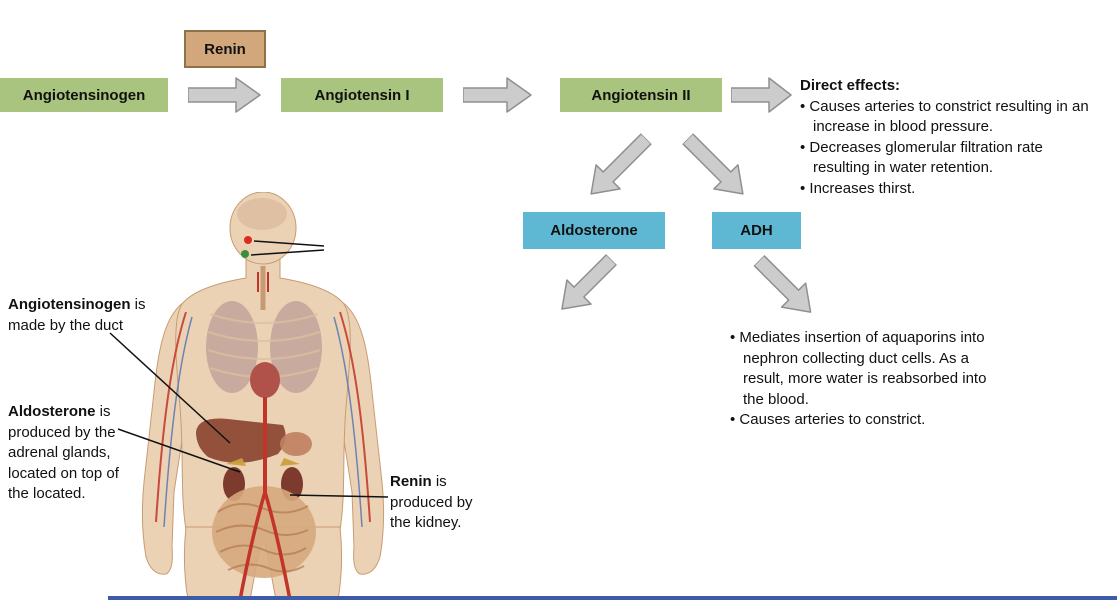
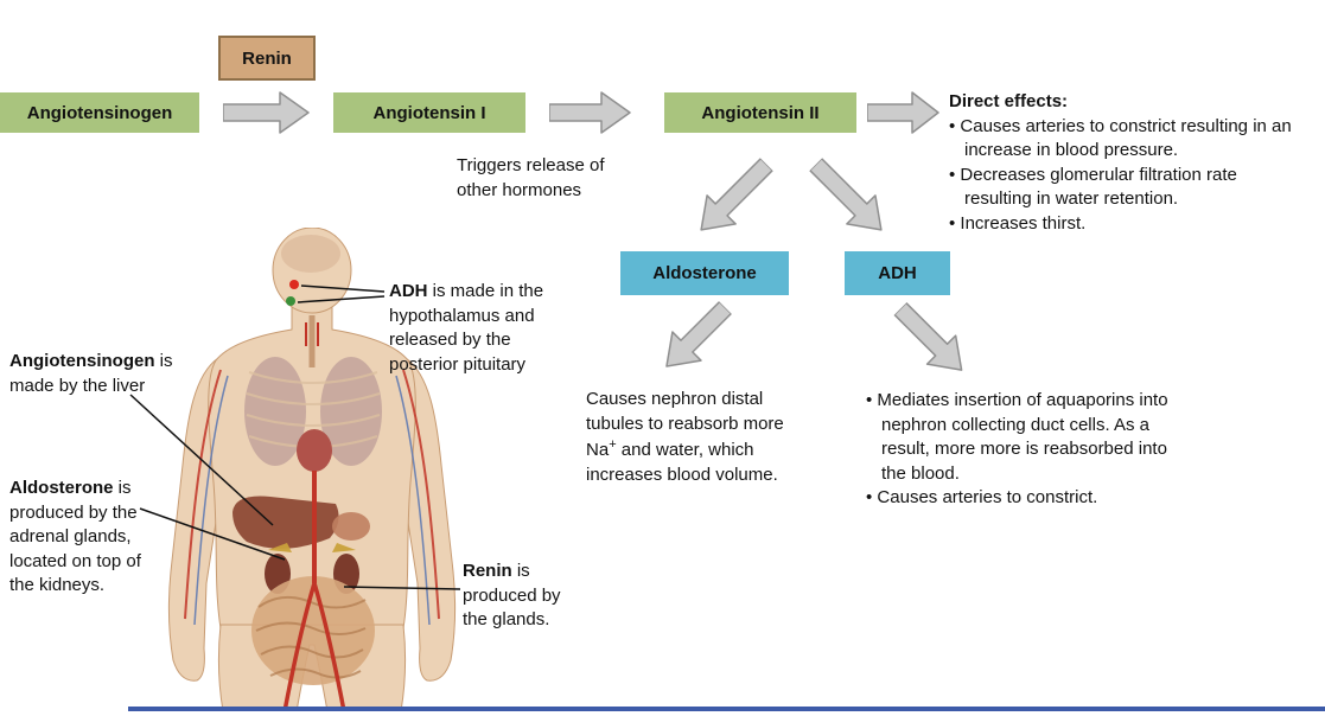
  Renin
  Angiotensinogen
  Angiotensin I
  Angiotensin II
  Direct effects:
  Causes arteries to constrict resulting in an increase in blood pressure.
  Decreases glomerular filtration rate resulting in water retention.
  Increases thirst.
+ Triggers release of other hormones
  Aldosterone
  ADH
+ Causes nephron distal tubules to reabsorb more Na+ and water, which increases blood volume.
- Mediates insertion of aquaporins into nephron collecting duct cells. As a result, more water is reabsorbed into the blood.
+ Mediates insertion of aquaporins into nephron collecting duct cells. As a result, more more is reabsorbed into the blood.
  Causes arteries to constrict.
+ ADH is made in the hypothalamus and released by the posterior pituitary
- Angiotensinogen is made by the duct
+ Angiotensinogen is made by the liver
- Aldosterone is produced by the adrenal glands, located on top of the located.
+ Aldosterone is produced by the adrenal glands, located on top of the kidneys.
- Renin is produced by the kidney.
+ Renin is produced by the glands.
